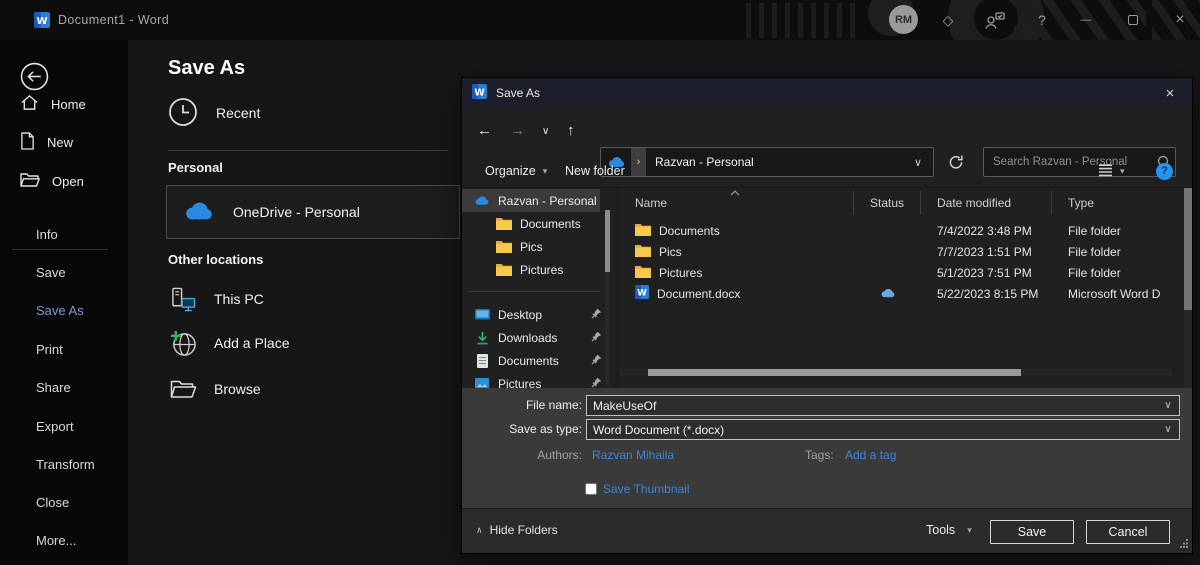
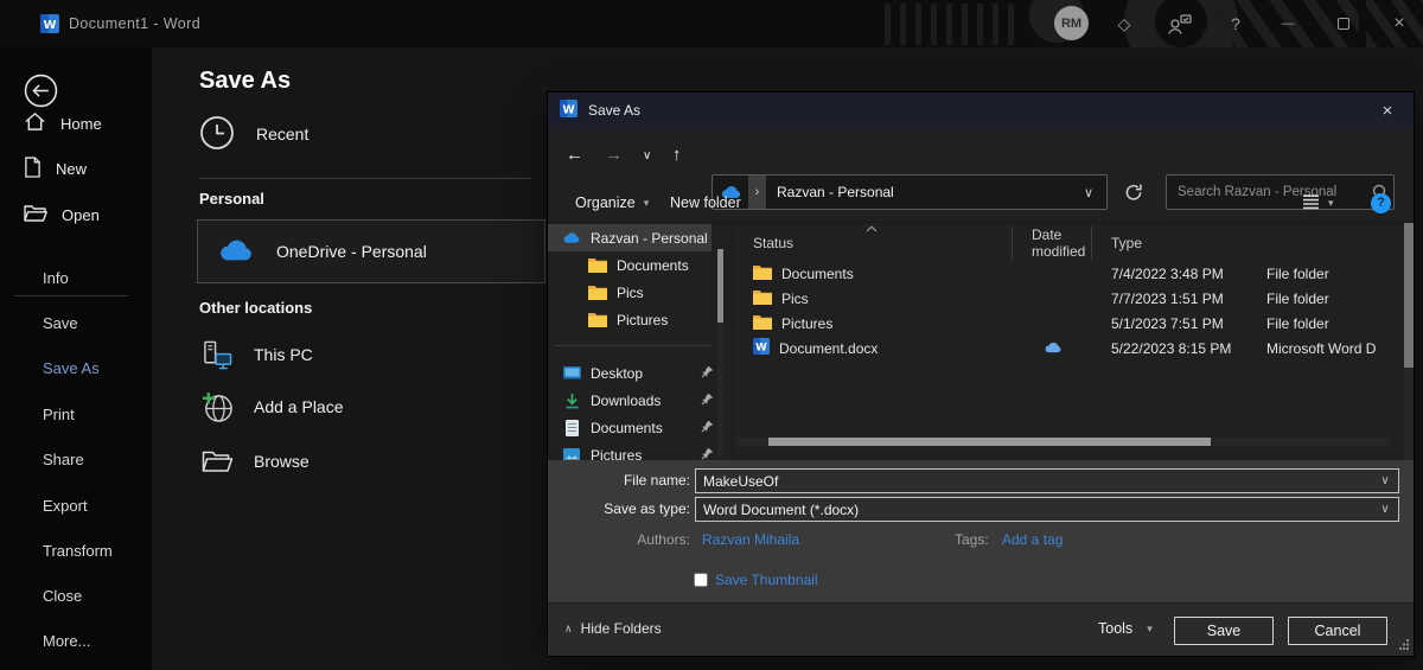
  W
  Document1 - Word
  RM
  ◇
  ?
  —
  ×
  Home
  New
  Open
  Info
  Save
  Save As
  Print
  Share
  Export
  Transform
  Close
  More...
  Save As
  Recent
  Personal
  OneDrive - Personal
  Other locations
  This PC
  Add a Place
  Browse
  W
  Save As
  ×
  ←
  →
  ∨
  ↑
  ›
  Razvan - Personal
  ∨
  Search Razvan - Personal
  Organize
  ▾
  New folder
  ▾
  ?
  Razvan - Personal
  Documents
  Pics
  Pictures
  Desktop
  Downloads
  Documents
  Pictures
- Name
  Status
  Date modified
  Type
  Documents
  7/4/2022 3:48 PM
  File folder
  Pics
  7/7/2023 1:51 PM
  File folder
  Pictures
  5/1/2023 7:51 PM
  File folder
  W
  Document.docx
  5/22/2023 8:15 PM
  Microsoft Word D
  File name:
  MakeUseOf
  ∨
  Save as type:
  Word Document (*.docx)
  ∨
  Authors:
  Razvan Mihaila
  Tags:
  Add a tag
  Save Thumbnail
  ∧
  Hide Folders
  Tools
  ▾
  Save
  Cancel
